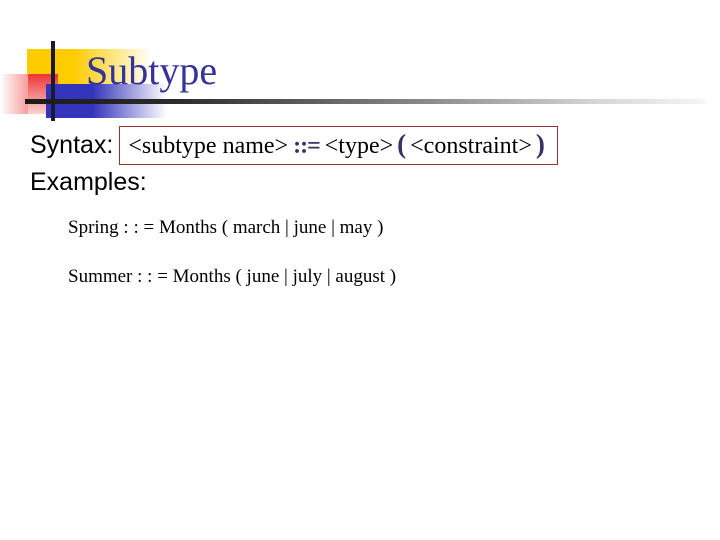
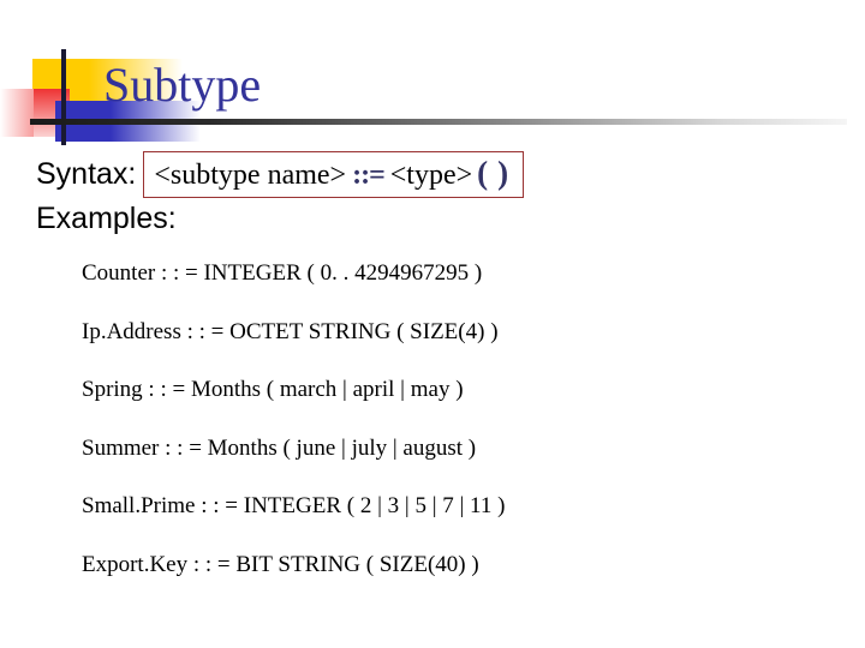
  Subtype
  Syntax:
  <subtype name>
  ::=
  <type>
  (
- <constraint>
  )
  Examples:
+ Counter : : = INTEGER ( 0. . 4294967295 )
+ Ip.Address : : = OCTET STRING ( SIZE(4) )
- Spring : : = Months ( march | june | may )
+ Spring : : = Months ( march | april | may )
  Summer : : = Months ( june | july | august )
+ Small.Prime : : = INTEGER ( 2 | 3 | 5 | 7 | 11 )
+ Export.Key : : = BIT STRING ( SIZE(40) )
